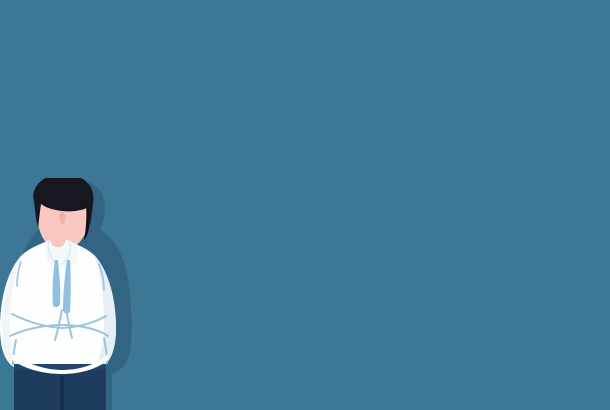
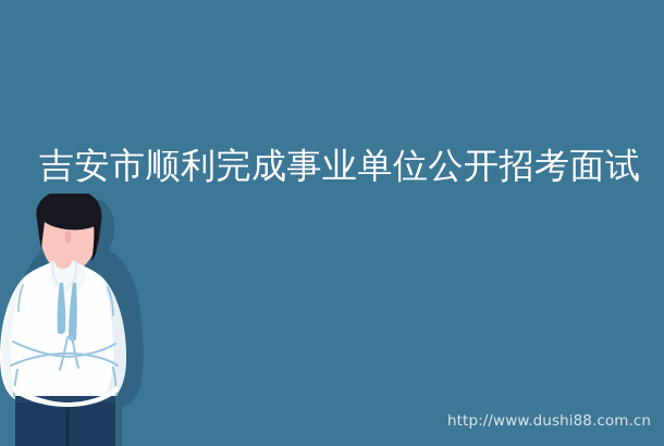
+ 吉安市顺利完成事业单位公开招考面试
+ http://www.dushi88.com.cn
